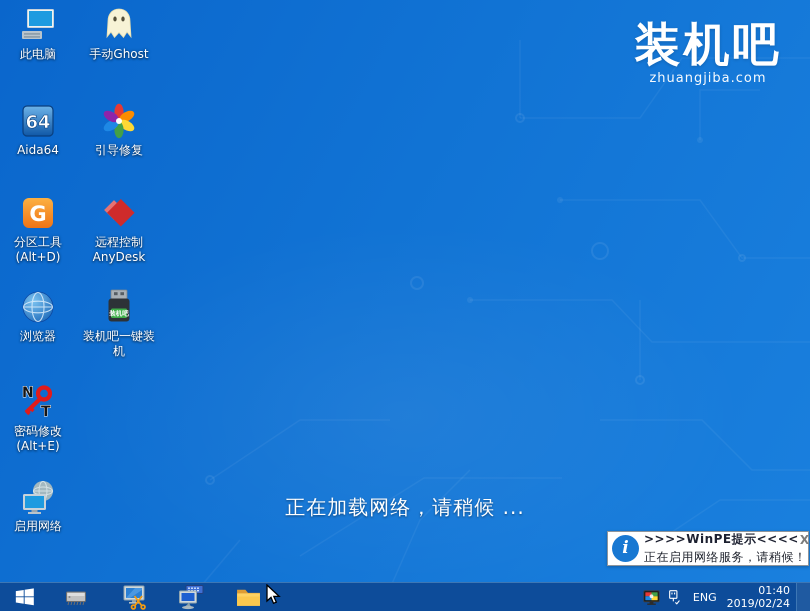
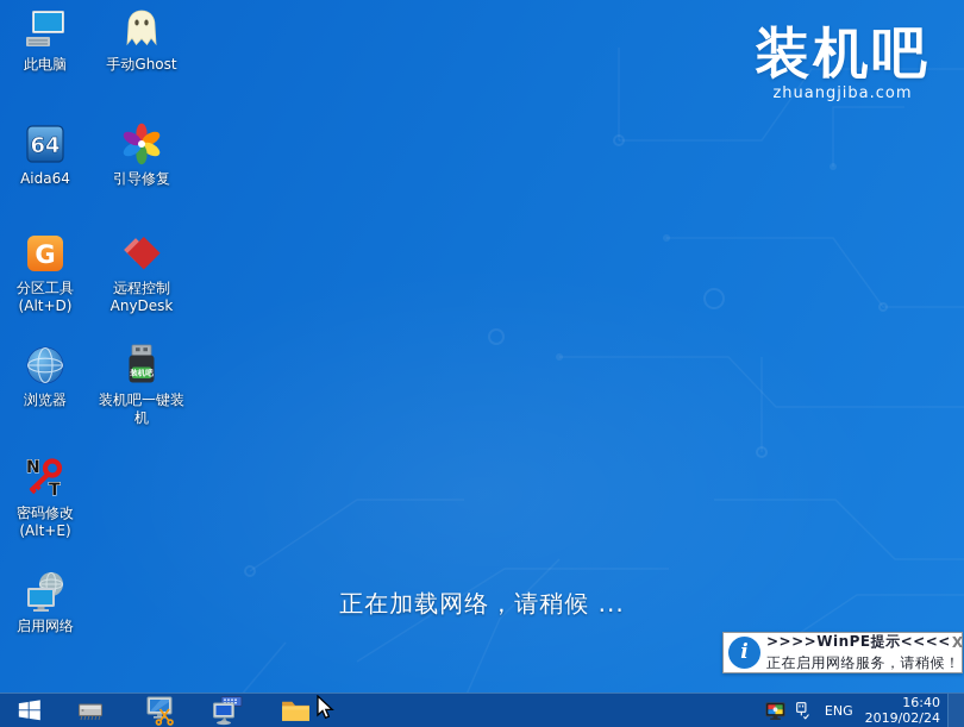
  装机吧
  zhuangjiba.com
  此电脑
  手动Ghost
  64
  Aida64
  引导修复
  G
  分区工具
  (Alt+D)
  远程控制
  AnyDesk
  浏览器
  装机吧
  装机吧一键装机
  N
  T
  密码修改
  (Alt+E)
  启用网络
  正在加载网络，请稍候 ...
  i
  >>>>WinPE提示<<<<
  X
  正在启用网络服务，请稍候！
  ENG
- 01:40
+ 16:40
  2019/02/24
